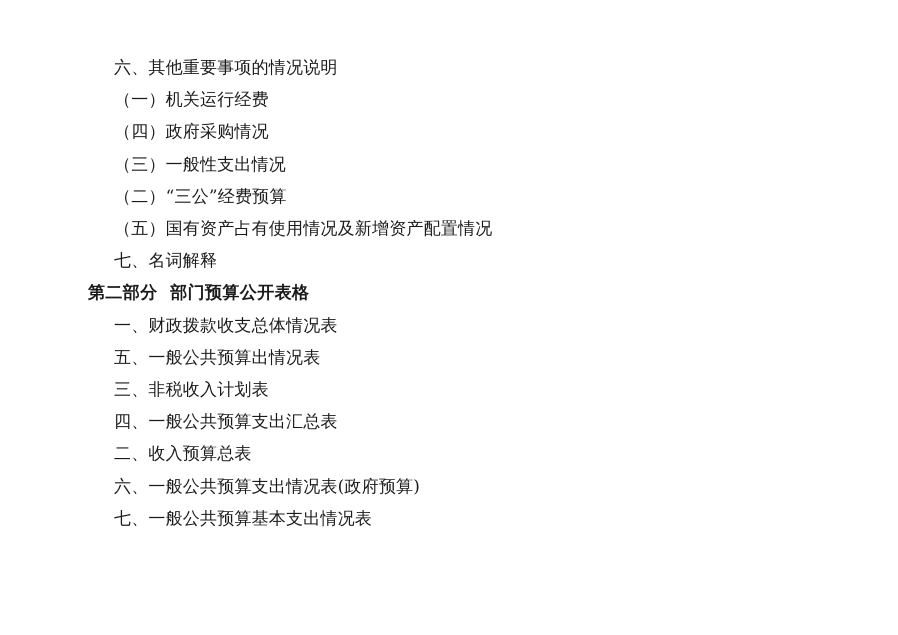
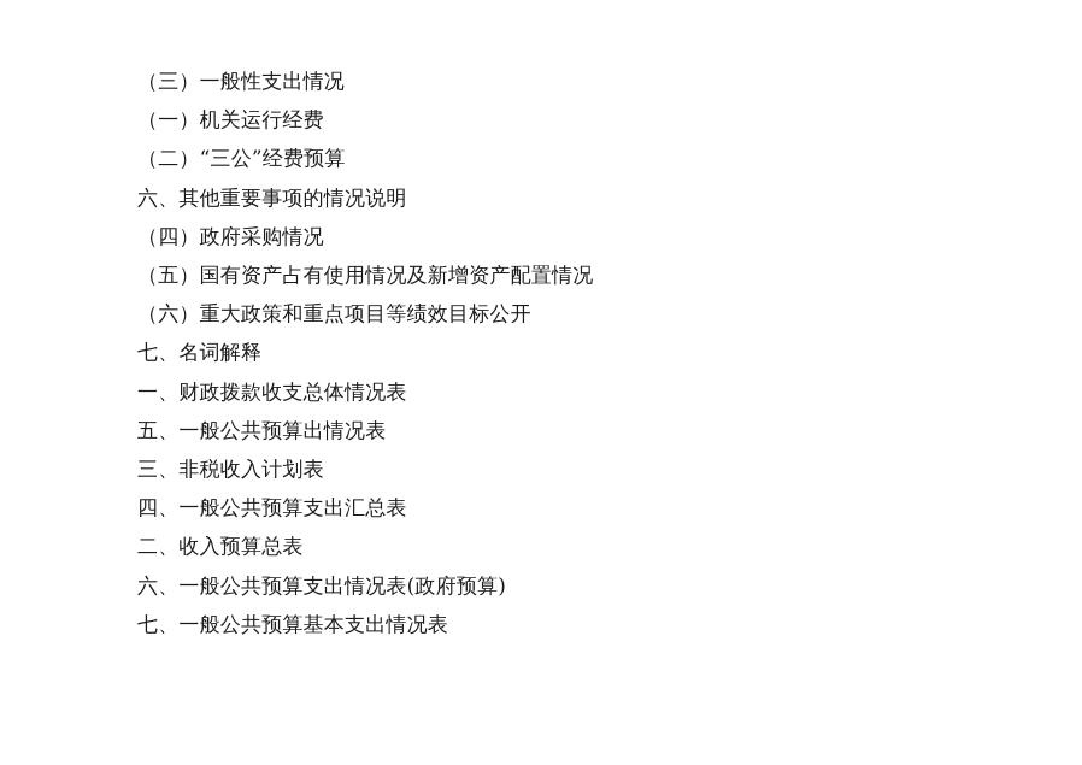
- 六、其他重要事项的情况说明
+ （三）一般性支出情况
  （一）机关运行经费
- （四）政府采购情况
+ （二）“三公”经费预算
- （三）一般性支出情况
+ 六、其他重要事项的情况说明
- （二）“三公”经费预算
+ （四）政府采购情况
  （五）国有资产占有使用情况及新增资产配置情况
+ （六）重大政策和重点项目等绩效目标公开
  七、名词解释
- 第二部分 部门预算公开表格
  一、财政拨款收支总体情况表
  五、一般公共预算出情况表
  三、非税收入计划表
  四、一般公共预算支出汇总表
  二、收入预算总表
  六、一般公共预算支出情况表(政府预算)
  七、一般公共预算基本支出情况表
